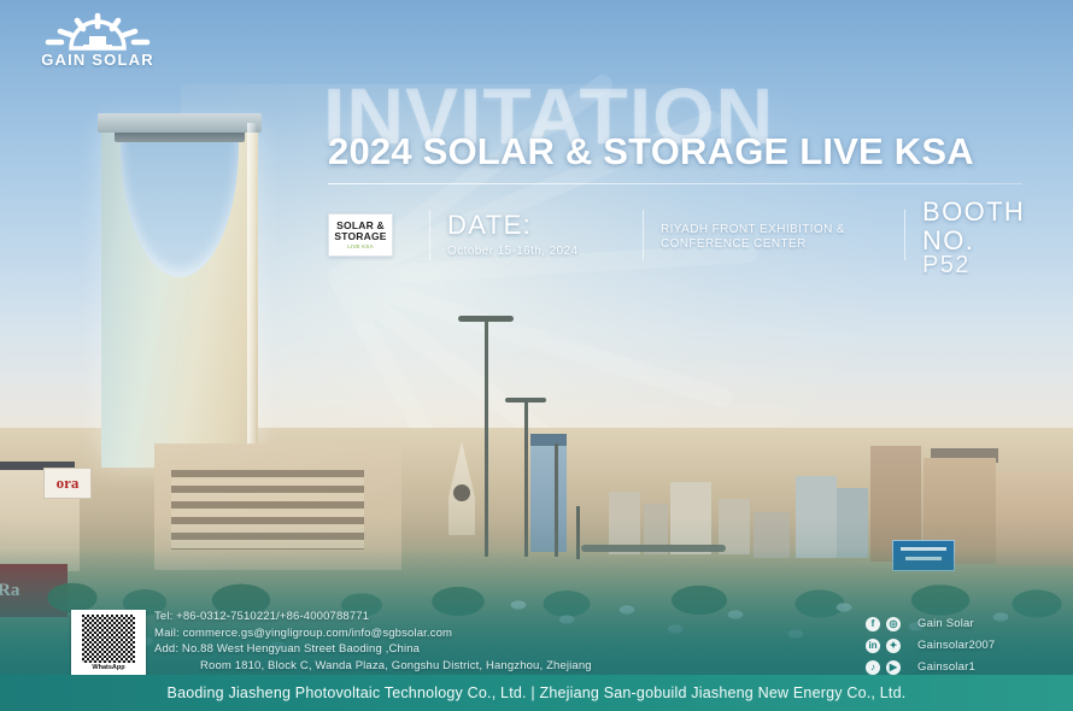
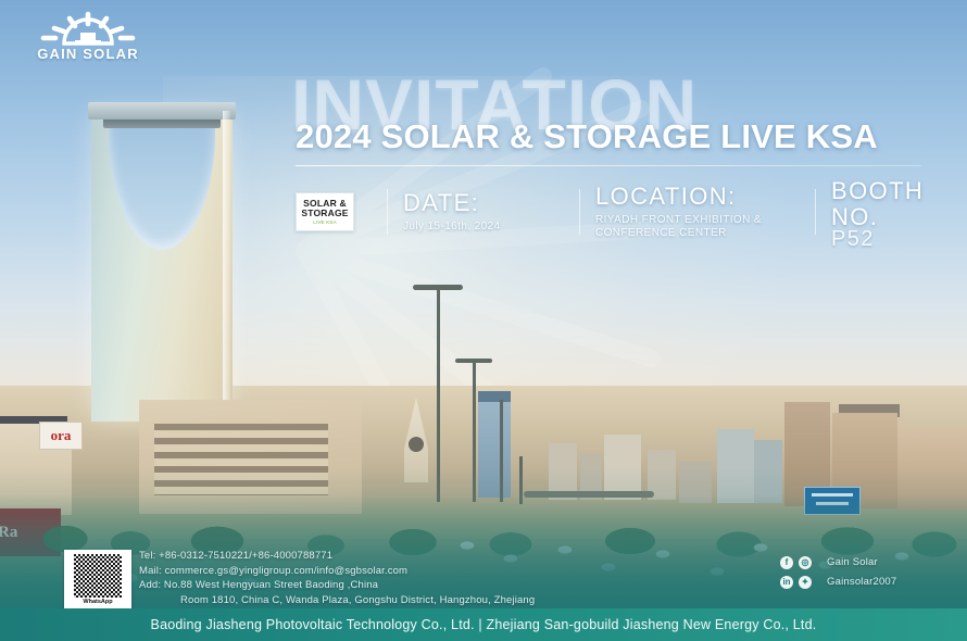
  ora
  GAIN SOLAR
  INVITATION
  2024 SOLAR & STORAGE LIVE KSA
  SOLAR &
  STORAGE
  DATE:
- October 15-16th, 2024
+ July 15-16th, 2024
+ LOCATION:
  RIYADH FRONT EXHIBITION & CONFERENCE CENTER
  BOOTH NO.
  P52
  Tel: +86-0312-7510221/+86-4000788771
  Mail: commerce.gs@yingligroup.com/info@sgbsolar.com
  Add: No.88 West Hengyuan Street Baoding ,China
- Room 1810, Block C, Wanda Plaza, Gongshu District, Hangzhou, Zhejiang
+ Room 1810, China C, Wanda Plaza, Gongshu District, Hangzhou, Zhejiang
  f
  ◎
  Gain Solar
  in
  ✦
  Gainsolar2007
- ♪
- ▶
- Gainsolar1
  Baoding Jiasheng Photovoltaic Technology Co., Ltd. | Zhejiang San-gobuild Jiasheng New Energy Co., Ltd.
